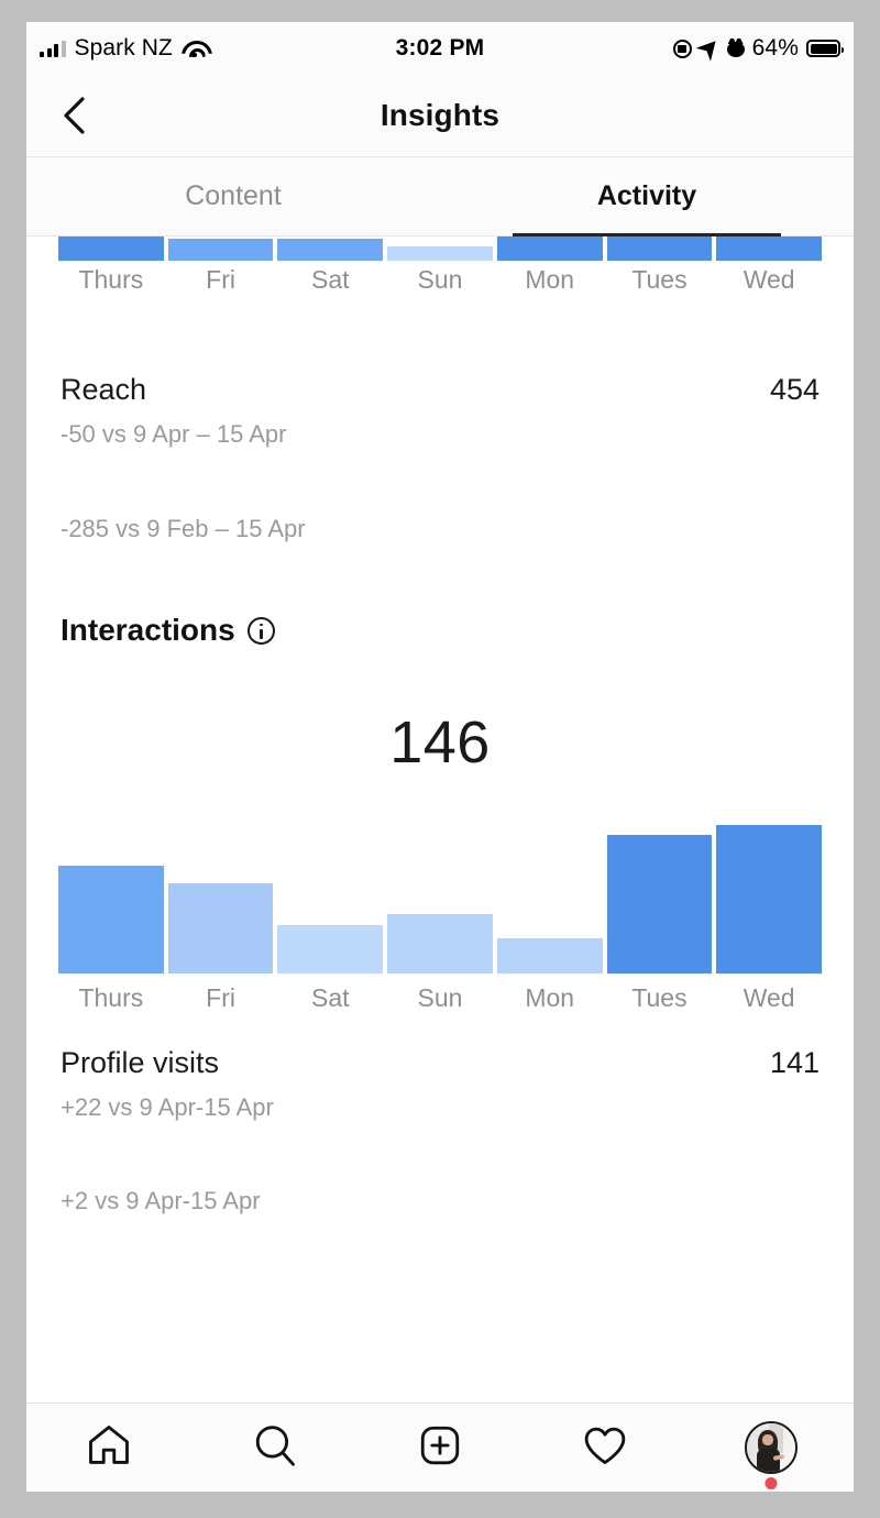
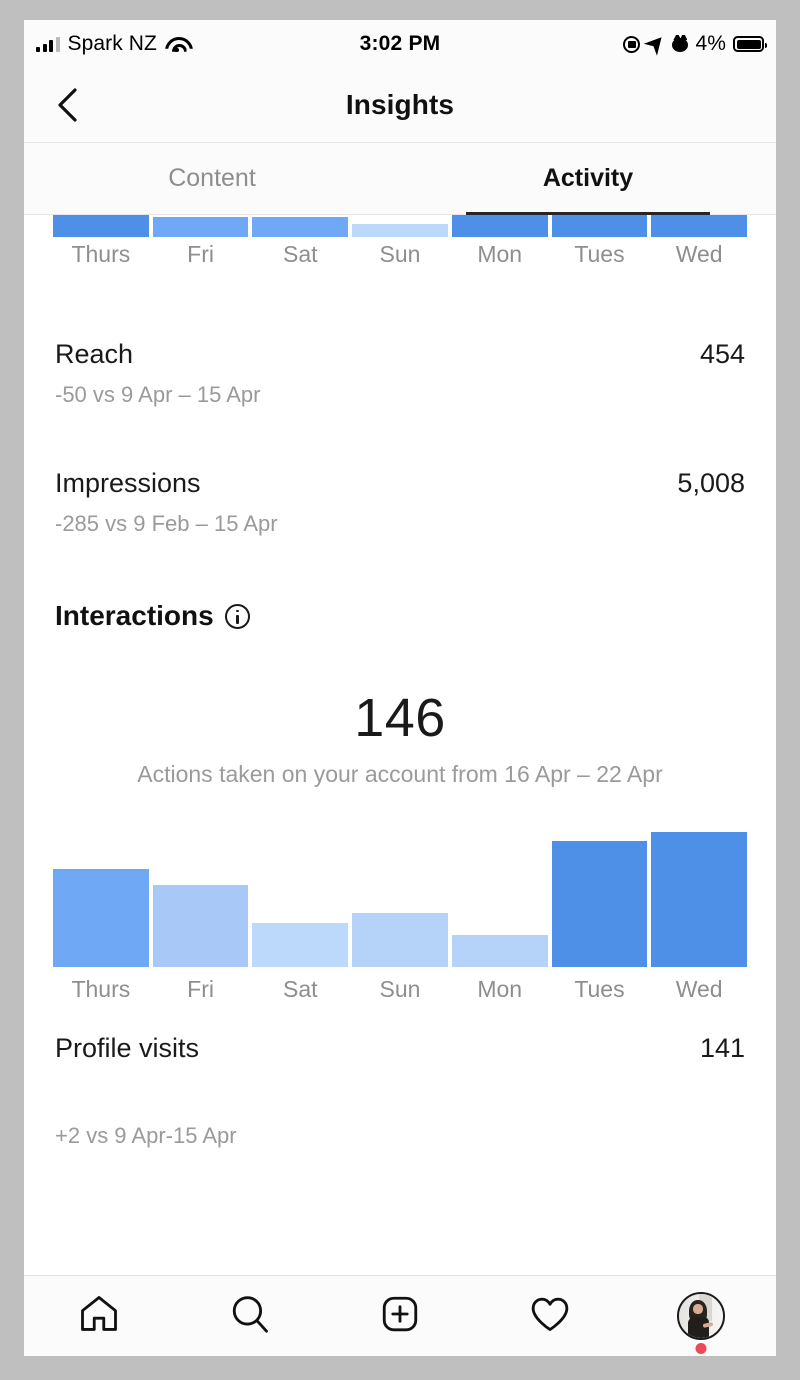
  Spark NZ
  3:02 PM
- 64%
+ 4%
  Insights
  Content
  Activity
  Thurs
  Fri
  Sat
  Sun
  Mon
  Tues
  Wed
  Reach
  454
  -50 vs 9 Apr – 15 Apr
+ Impressions
+ 5,008
  -285 vs 9 Feb – 15 Apr
  Interactions
  146
+ Actions taken on your account from 16 Apr – 22 Apr
  Thurs
  Fri
  Sat
  Sun
  Mon
  Tues
  Wed
  Profile visits
  141
- +22 vs 9 Apr-15 Apr
  +2 vs 9 Apr-15 Apr
